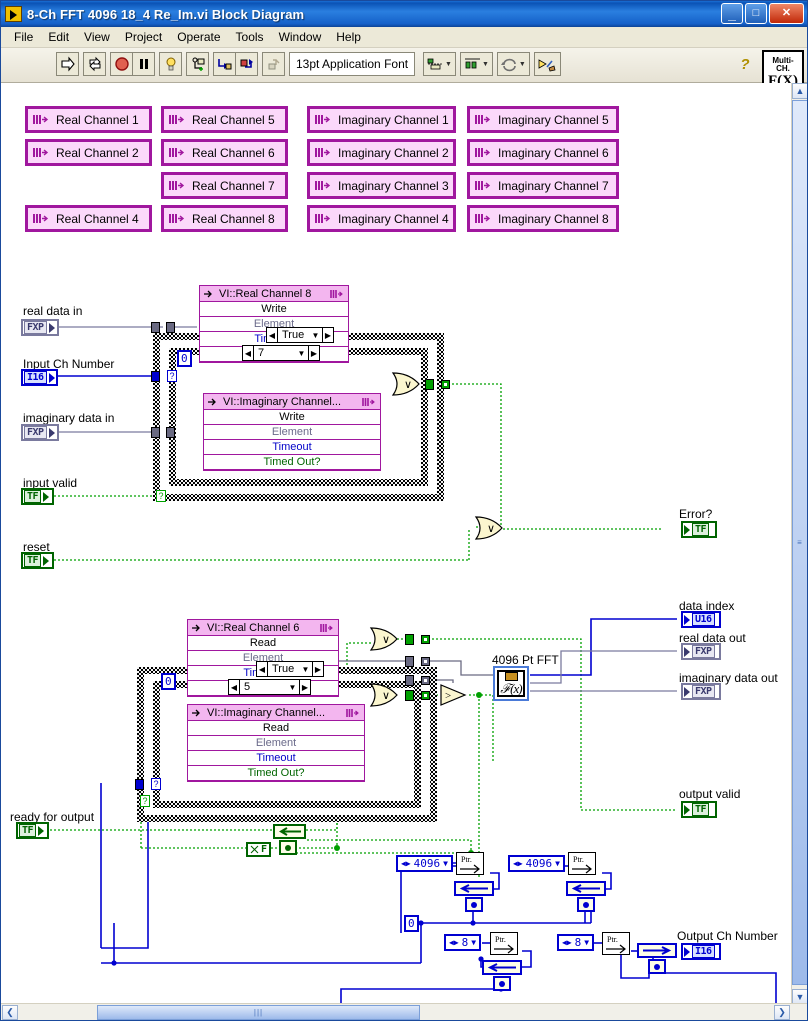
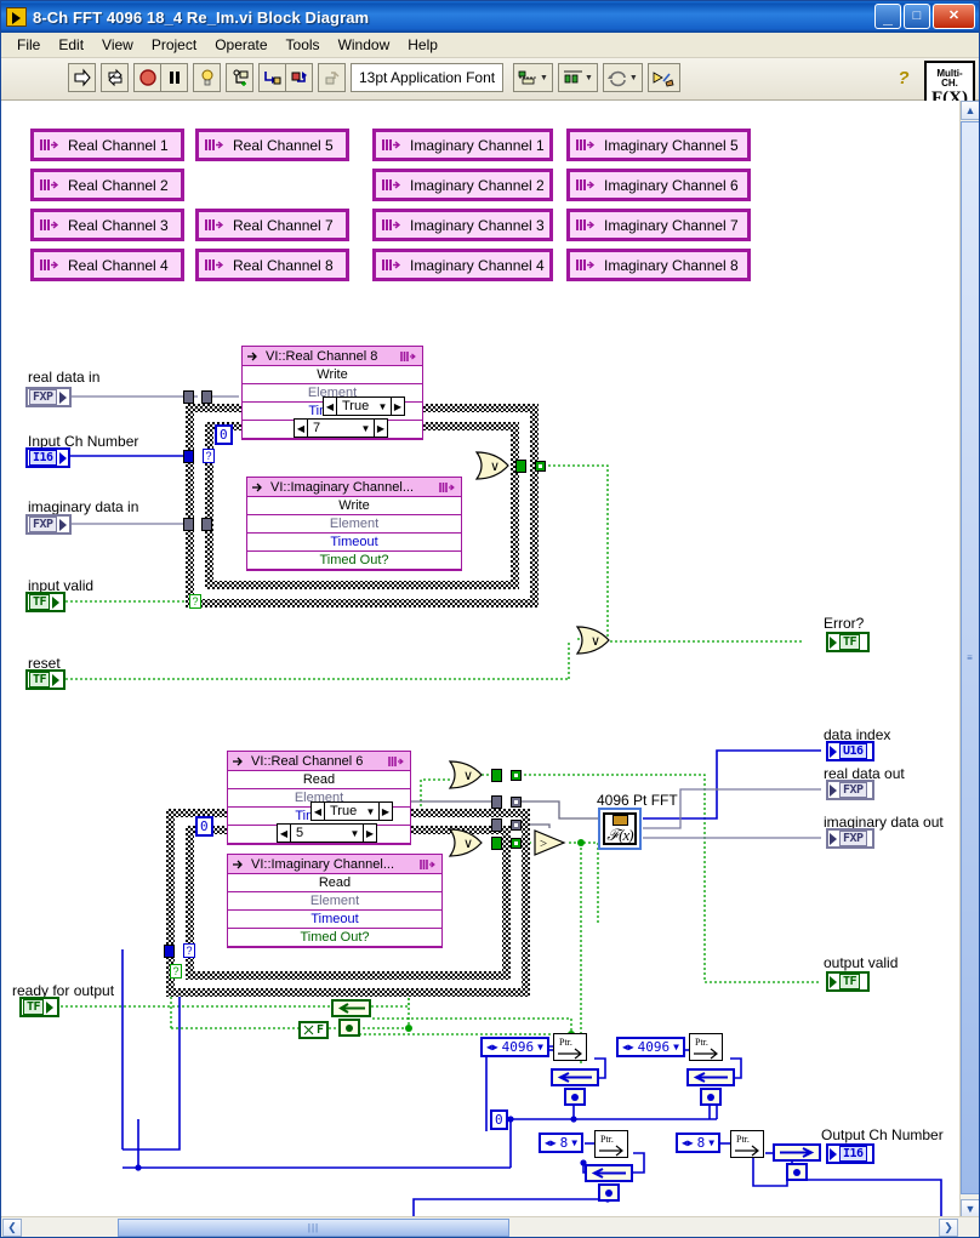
  8-Ch FFT 4096 18_4 Re_Im.vi Block Diagram
  _
  □
  ✕
  File
  Edit
  View
  Project
  Operate
  Tools
  Window
  Help
  13pt Application Font
  ?
  Multi-
  CH.
  F(X)
  Real Channel 1
  Real Channel 2
+ Real Channel 3
  Real Channel 4
  Real Channel 5
- Real Channel 6
  Real Channel 7
  Real Channel 8
  Imaginary Channel 1
  Imaginary Channel 2
  Imaginary Channel 3
  Imaginary Channel 4
  Imaginary Channel 5
  Imaginary Channel 6
  Imaginary Channel 7
  Imaginary Channel 8
  real data in
  FXP
  Input Ch Number
  I16
  imaginary data in
  FXP
  input valid
  TF
  reset
  TF
  ready for output
  TF
  Error?
  TF
  data index
  U16
  real data out
  FXP
  imaginary data out
  FXP
  output valid
  TF
  Output Ch Number
  I16
  ◀
  True
  ▼
  ▶
  ◀
  7
  ▼
  ▶
  VI::Real Channel 8
  Write
  Element
  VI::Imaginary Channel...
  Write
  Element
  Timeout
  Timed Out?
  ?
  ?
  0
  ∨
  ∨
  ◀
  True
  ▼
  ▶
  ◀
  5
  ▼
  ▶
  VI::Real Channel 6
  Read
  Element
  VI::Imaginary Channel...
  Read
  Element
  Timeout
  Timed Out?
  0
  ?
  ?
  ∨
  ∨
  >
  4096 Pt FFT
  ℱ(x)
  F
  ◀▶
  4096
  ▼
  Ptr.
  ◀▶
  4096
  ▼
  Ptr.
  0
  ◀▶
  8
  ▼
  Ptr.
  ◀▶
  8
  ▼
  Ptr.
  ▲
  ≡
  ▼
  ❮
  |||
  ❯
